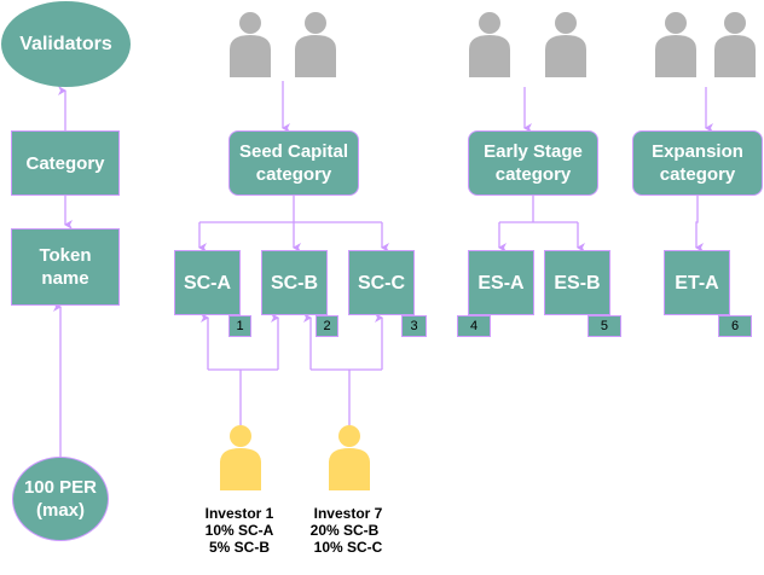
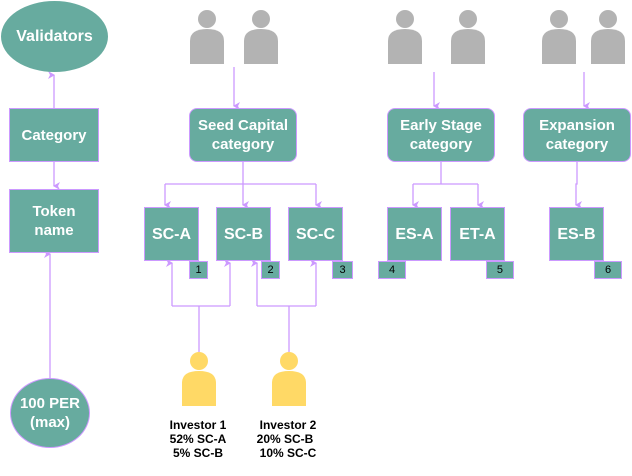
  Validators
  Category
  Token
  name
  100 PER
  (max)
  Seed Capital
  category
  Early Stage
  category
  Expansion
  category
  SC-A
  1
  SC-B
  2
  SC-C
  3
  ES-A
  4
- ES-B
+ ET-A
  5
- ET-A
+ ES-B
  6
  Investor 1
- 10% SC-A
+ 52% SC-A
  5% SC-B
- Investor 7
+ Investor 2
  20% SC-B
  10% SC-C
